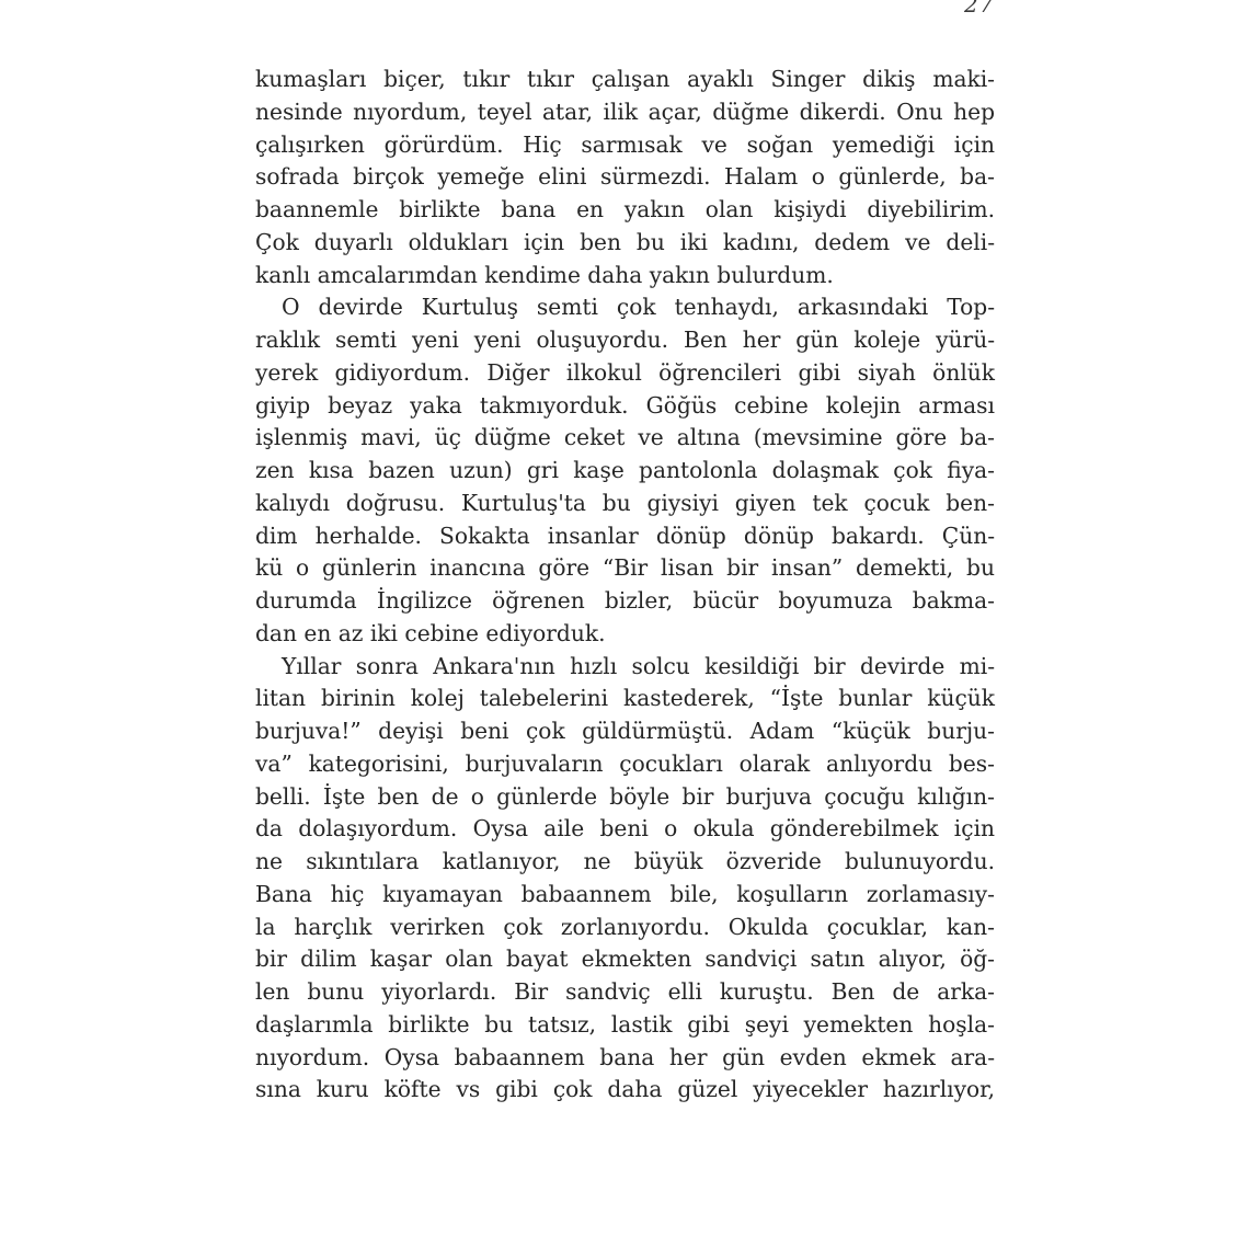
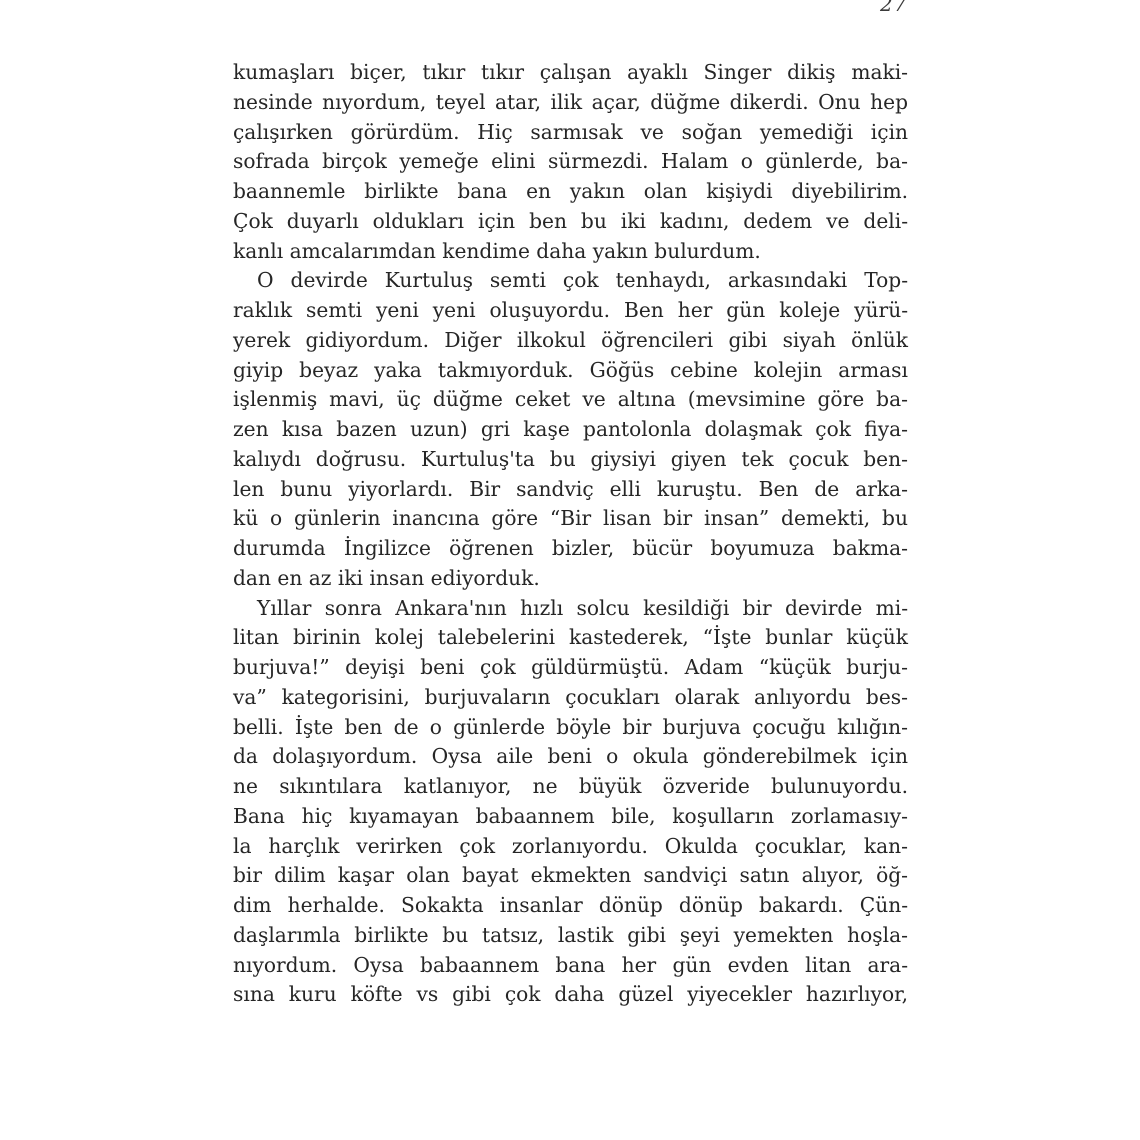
  27
  kumaşları biçer, tıkır tıkır çalışan ayaklı Singer dikiş maki-
  nesinde nıyordum, teyel atar, ilik açar, düğme dikerdi. Onu hep
  çalışırken görürdüm. Hiç sarmısak ve soğan yemediği için
  sofrada birçok yemeğe elini sürmezdi. Halam o günlerde, ba-
  baannemle birlikte bana en yakın olan kişiydi diyebilirim.
  Çok duyarlı oldukları için ben bu iki kadını, dedem ve deli-
  kanlı amcalarımdan kendime daha yakın bulurdum.
  O devirde Kurtuluş semti çok tenhaydı, arkasındaki Top-
  raklık semti yeni yeni oluşuyordu. Ben her gün koleje yürü-
  yerek gidiyordum. Diğer ilkokul öğrencileri gibi siyah önlük
  giyip beyaz yaka takmıyorduk. Göğüs cebine kolejin arması
  işlenmiş mavi, üç düğme ceket ve altına (mevsimine göre ba-
  zen kısa bazen uzun) gri kaşe pantolonla dolaşmak çok fiya-
  kalıydı doğrusu. Kurtuluş'ta bu giysiyi giyen tek çocuk ben-
- dim herhalde. Sokakta insanlar dönüp dönüp bakardı. Çün-
+ len bunu yiyorlardı. Bir sandviç elli kuruştu. Ben de arka-
  kü o günlerin inancına göre “Bir lisan bir insan” demekti, bu
  durumda İngilizce öğrenen bizler, bücür boyumuza bakma-
- dan en az iki cebine ediyorduk.
+ dan en az iki insan ediyorduk.
  Yıllar sonra Ankara'nın hızlı solcu kesildiği bir devirde mi-
  litan birinin kolej talebelerini kastederek, “İşte bunlar küçük
  burjuva!” deyişi beni çok güldürmüştü. Adam “küçük burju-
  va” kategorisini, burjuvaların çocukları olarak anlıyordu bes-
  belli. İşte ben de o günlerde böyle bir burjuva çocuğu kılığın-
  da dolaşıyordum. Oysa aile beni o okula gönderebilmek için
  ne sıkıntılara katlanıyor, ne büyük özveride bulunuyordu.
  Bana hiç kıyamayan babaannem bile, koşulların zorlamasıy-
  la harçlık verirken çok zorlanıyordu. Okulda çocuklar, kan-
  bir dilim kaşar olan bayat ekmekten sandviçi satın alıyor, öğ-
- len bunu yiyorlardı. Bir sandviç elli kuruştu. Ben de arka-
+ dim herhalde. Sokakta insanlar dönüp dönüp bakardı. Çün-
  daşlarımla birlikte bu tatsız, lastik gibi şeyi yemekten hoşla-
- nıyordum. Oysa babaannem bana her gün evden ekmek ara-
+ nıyordum. Oysa babaannem bana her gün evden litan ara-
  sına kuru köfte vs gibi çok daha güzel yiyecekler hazırlıyor,
